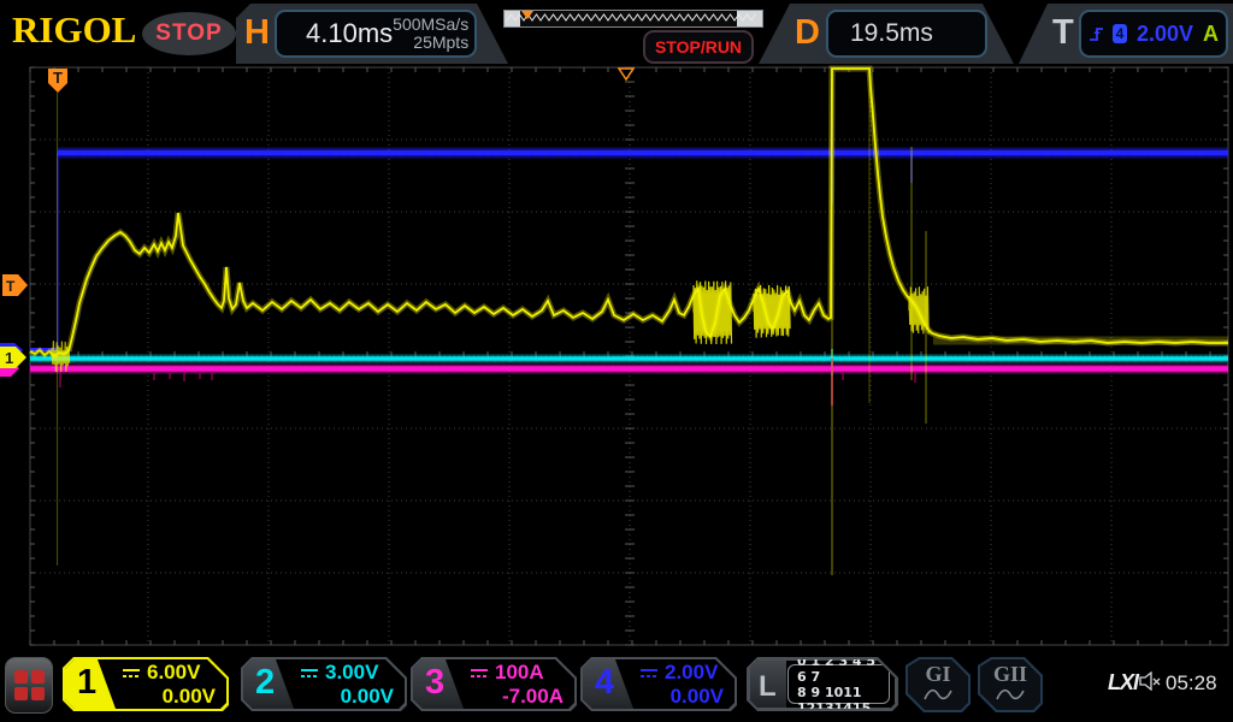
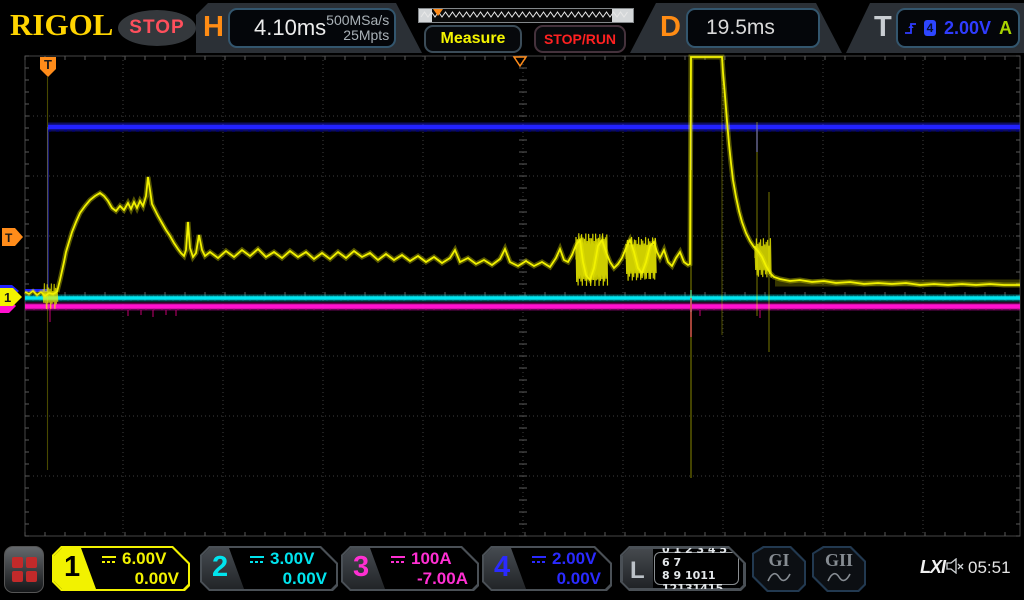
  T
  T
  1
  RIGOL
  STOP
  H
  4.10ms
  500MSa/s
  25Mpts
+ Measure
  STOP/RUN
  D
  19.5ms
  T
  4
  2.00V
  A
  1
  6.00V
  0.00V
  2
  3.00V
  0.00V
  3
  100A
  -7.00A
  4
  2.00V
  0.00V
  L
  0 1 2 3 4 5 6 7
  8 9 1011 12131415
  GI
  GII
  LXI
- 05:28
+ 05:51
